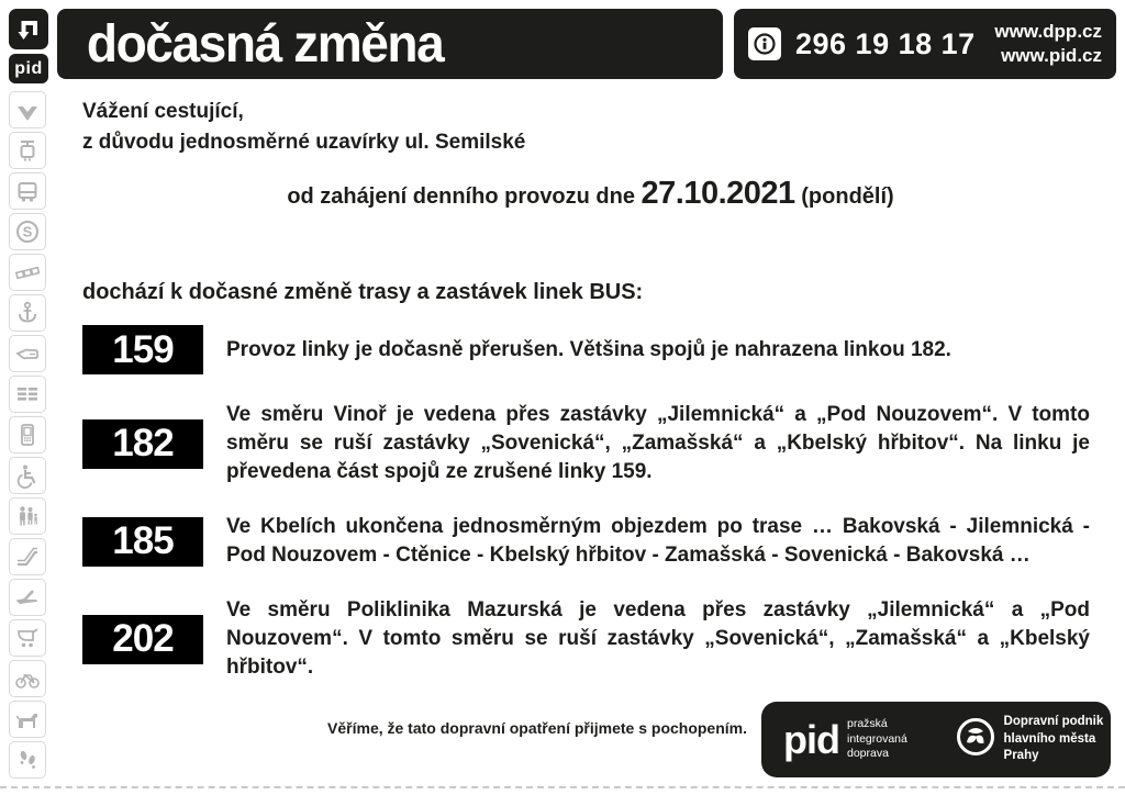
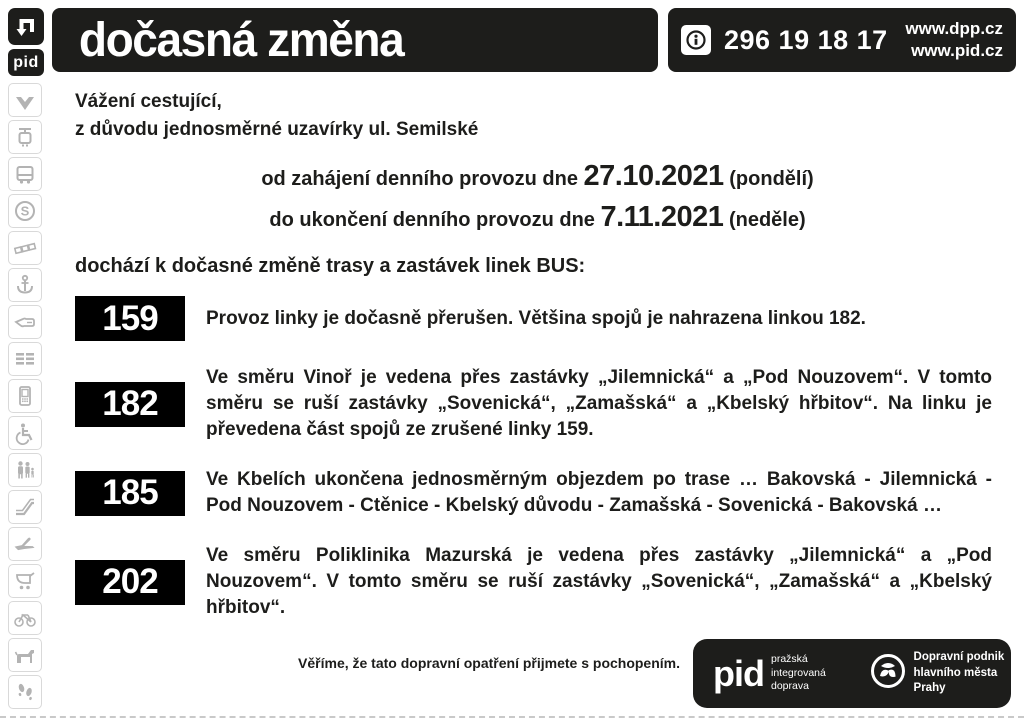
  pid
  dočasná změna
  296 19 18 17
  www.dpp.cz
  www.pid.cz
  S
  Vážení cestující,
  z důvodu jednosměrné uzavírky ul. Semilské
  od zahájení denního provozu dne 27.10.2021 (pondělí)
+ do ukončení denního provozu dne 7.11.2021 (neděle)
  dochází k dočasné změně trasy a zastávek linek BUS:
  159
  Provoz linky je dočasně přerušen. Většina spojů je nahrazena linkou 182.
  182
  Ve směru Vinoř je vedena přes zastávky „Jilemnická“ a „Pod Nouzovem“. V tomto směru se ruší zastávky „Sovenická“, „Zamašská“ a „Kbelský hřbitov“. Na linku je převedena část spojů ze zrušené linky 159.
  185
- Ve Kbelích ukončena jednosměrným objezdem po trase … Bakovská - Jilemnická - Pod Nouzovem - Ctěnice - Kbelský hřbitov - Zamašská - Sovenická - Bakovská …
+ Ve Kbelích ukončena jednosměrným objezdem po trase … Bakovská - Jilemnická - Pod Nouzovem - Ctěnice - Kbelský důvodu - Zamašská - Sovenická - Bakovská …
  202
  Ve směru Poliklinika Mazurská je vedena přes zastávky „Jilemnická“ a „Pod Nouzovem“. V tomto směru se ruší zastávky „Sovenická“, „Zamašská“ a „Kbelský hřbitov“.
  Věříme, že tato dopravní opatření přijmete s pochopením.
  pid
  pražská integrovaná
  doprava
  Dopravní podnik
  hlavního města Prahy
